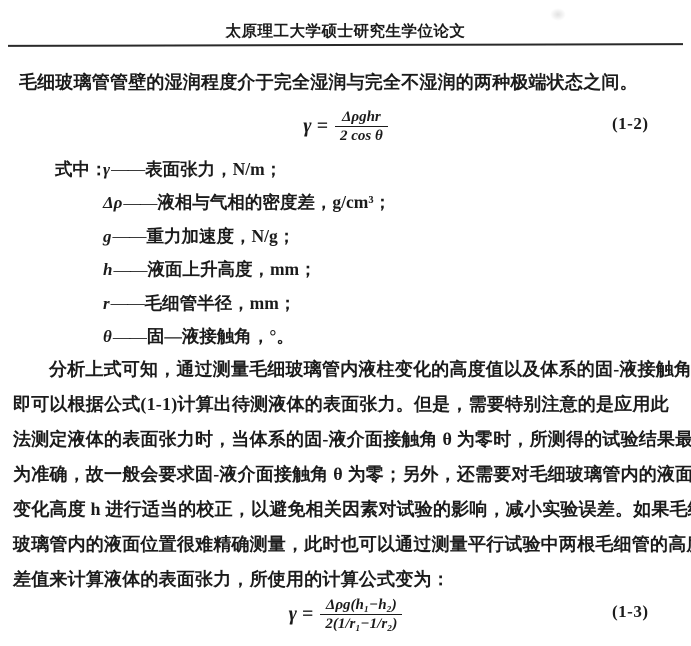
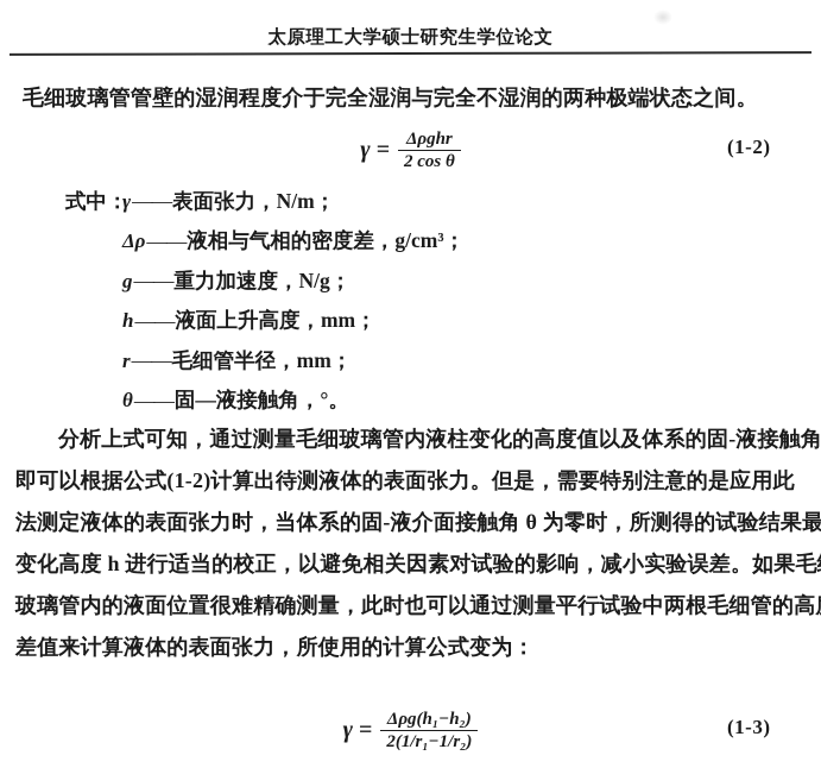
  太原理工大学硕士研究生学位论文
  毛细玻璃管管壁的湿润程度介于完全湿润与完全不湿润的两种极端状态之间。
  γ =
  Δρghr
  2 cos θ
  (1-2)
  式中：
  γ
  ——
  表面张力，N/m；
  Δρ
  ——
  液相与气相的密度差，g/cm³；
  g
  ——
  重力加速度，N/g；
  h
  ——
  液面上升高度，mm；
  r
  ——
  毛细管半径，mm；
  θ
  ——
  固—液接触角，°。
  分析上式可知，通过测量毛细玻璃管内液柱变化的高度值以及体系的固-液接触角
- 即可以根据公式(1-1)计算出待测液体的表面张力。但是，需要特别注意的是应用此
+ 即可以根据公式(1-2)计算出待测液体的表面张力。但是，需要特别注意的是应用此
  法测定液体的表面张力时，当体系的固-液介面接触角 θ 为零时，所测得的试验结果最
- 为准确，故一般会要求固-液介面接触角 θ 为零；另外，还需要对毛细玻璃管内的液面
  变化高度 h 进行适当的校正，以避免相关因素对试验的影响，减小实验误差。如果毛
  玻璃管内的液面位置很难精确测量，此时也可以通过测量平行试验中两根毛细管的高
  差值来计算液体的表面张力，所使用的计算公式变为：
  γ =
  Δρg(h₁−h₂)
  2(1/r₁−1/r₂)
  (1-3)
